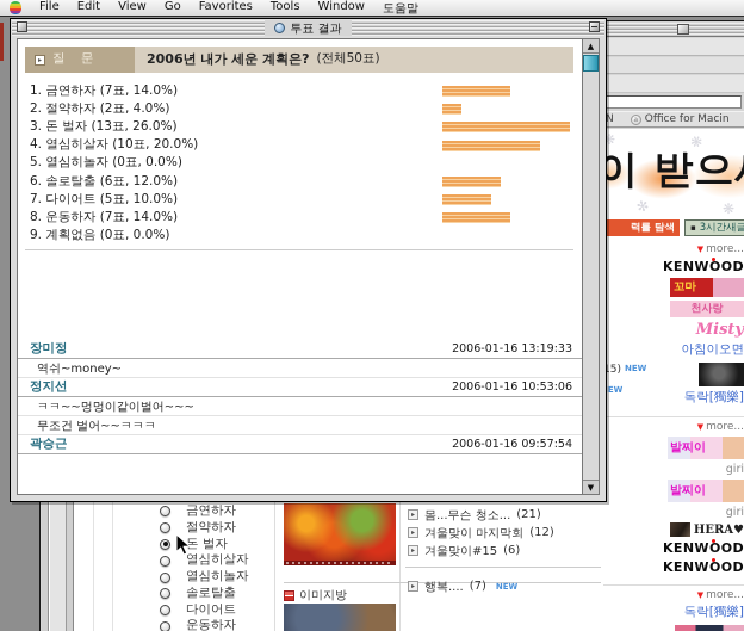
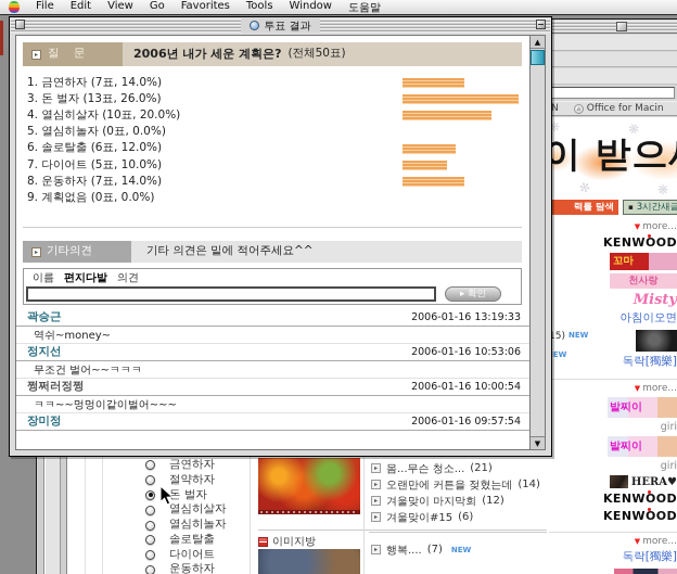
  File
  Edit
  View
  Go
  Favorites
  Tools
  Window
  도움말
  Office for Macin
  ❋
  ❋
  이 받으
  력를 탐색
  ▪
  3시간새글
  ▼
  more...
  KENWOOD
  꼬마
  천사랑
  Misty
  아침이오면
  독락[獨樂]
  ▼
  more...
  발찌이
  giri
  발찌이
  giri
  HERA♥
  KENWOOD
  KENWOOD
  ▼
  more...
  독락[獨樂]
  5) NEW
  금연하자
  절약하자
  돈 벌자
  열심히살자
  열심히놀자
  솔로탈출
  다이어트
  운동하자
  이미지방
  몸...무슨 청소...
  (21)
+ 오랜만에 커튼을 젖혔는데
+ (14)
  겨울맞이 마지막회
  (12)
  겨울맞이#15
  (6)
  행복....
  (7)
  NEW
  투표 결과
  질 문
  2006년 내가 세운 계획은?
  (전체50표)
  1. 금연하자 (7표, 14.0%)
- 2. 절약하자 (2표, 4.0%)
  3. 돈 벌자 (13표, 26.0%)
  4. 열심히살자 (10표, 20.0%)
  5. 열심히놀자 (0표, 0.0%)
  6. 솔로탈출 (6표, 12.0%)
  7. 다이어트 (5표, 10.0%)
  8. 운동하자 (7표, 14.0%)
  9. 계획없음 (0표, 0.0%)
+ 기타의견
+ 기타 의견은 밑에 적어주세요^^
+ 이름
+ 편지다발
+ 의견
+ ▸ 확인
- 장미정
+ 곽승근
  2006-01-16 13:19:33
  역쉬~money~
  정지선
  2006-01-16 10:53:06
- ㅋㅋ~~멍멍이같이벌어~~~
+ 무조건 벌어~~ㅋㅋㅋ
+ 쩡쩌러정쩡
+ 2006-01-16 10:00:54
- 무조건 벌어~~ㅋㅋㅋ
+ ㅋㅋ~~멍멍이같이벌어~~~
- 곽승근
+ 장미정
  2006-01-16 09:57:54
  ▲
  ▼
